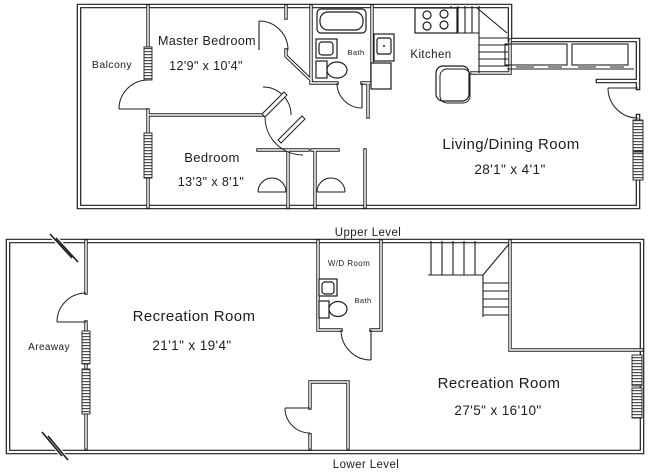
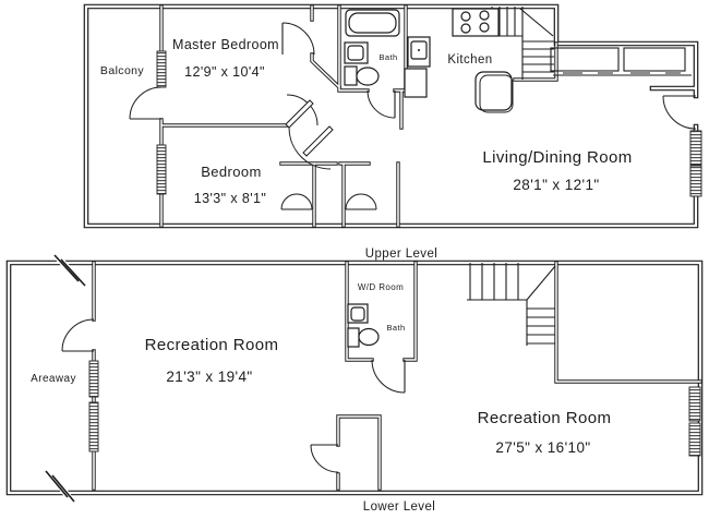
  Balcony
  Master Bedroom
  12'9" x 10'4"
  Bath
  Kitchen
  Living/Dining Room
- 28'1" x 4'1"
+ 28'1" x 12'1"
  Bedroom
  13'3" x 8'1"
  Upper Level
  Areaway
  Recreation Room
- 21'1" x 19'4"
+ 21'3" x 19'4"
  W/D Room
  Bath
  Recreation Room
  27'5" x 16'10"
  Lower Level
